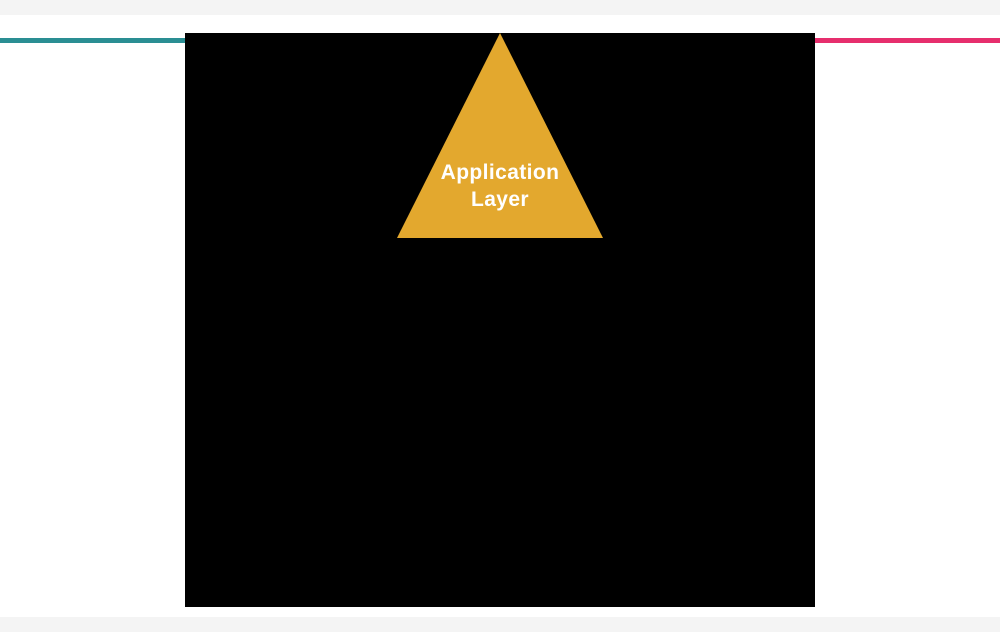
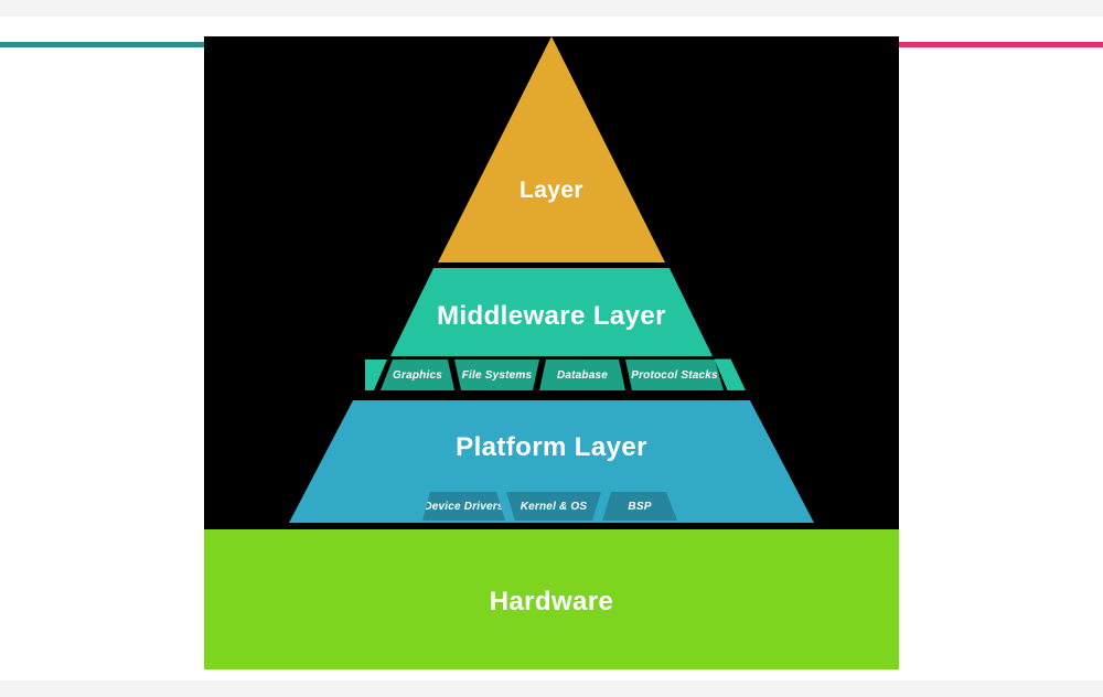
- Application
  Layer
+ Middleware Layer
+ Graphics
+ File Systems
+ Database
+ Protocol Stacks
+ Platform Layer
+ Device Drivers
+ Kernel & OS
+ BSP
+ Hardware
